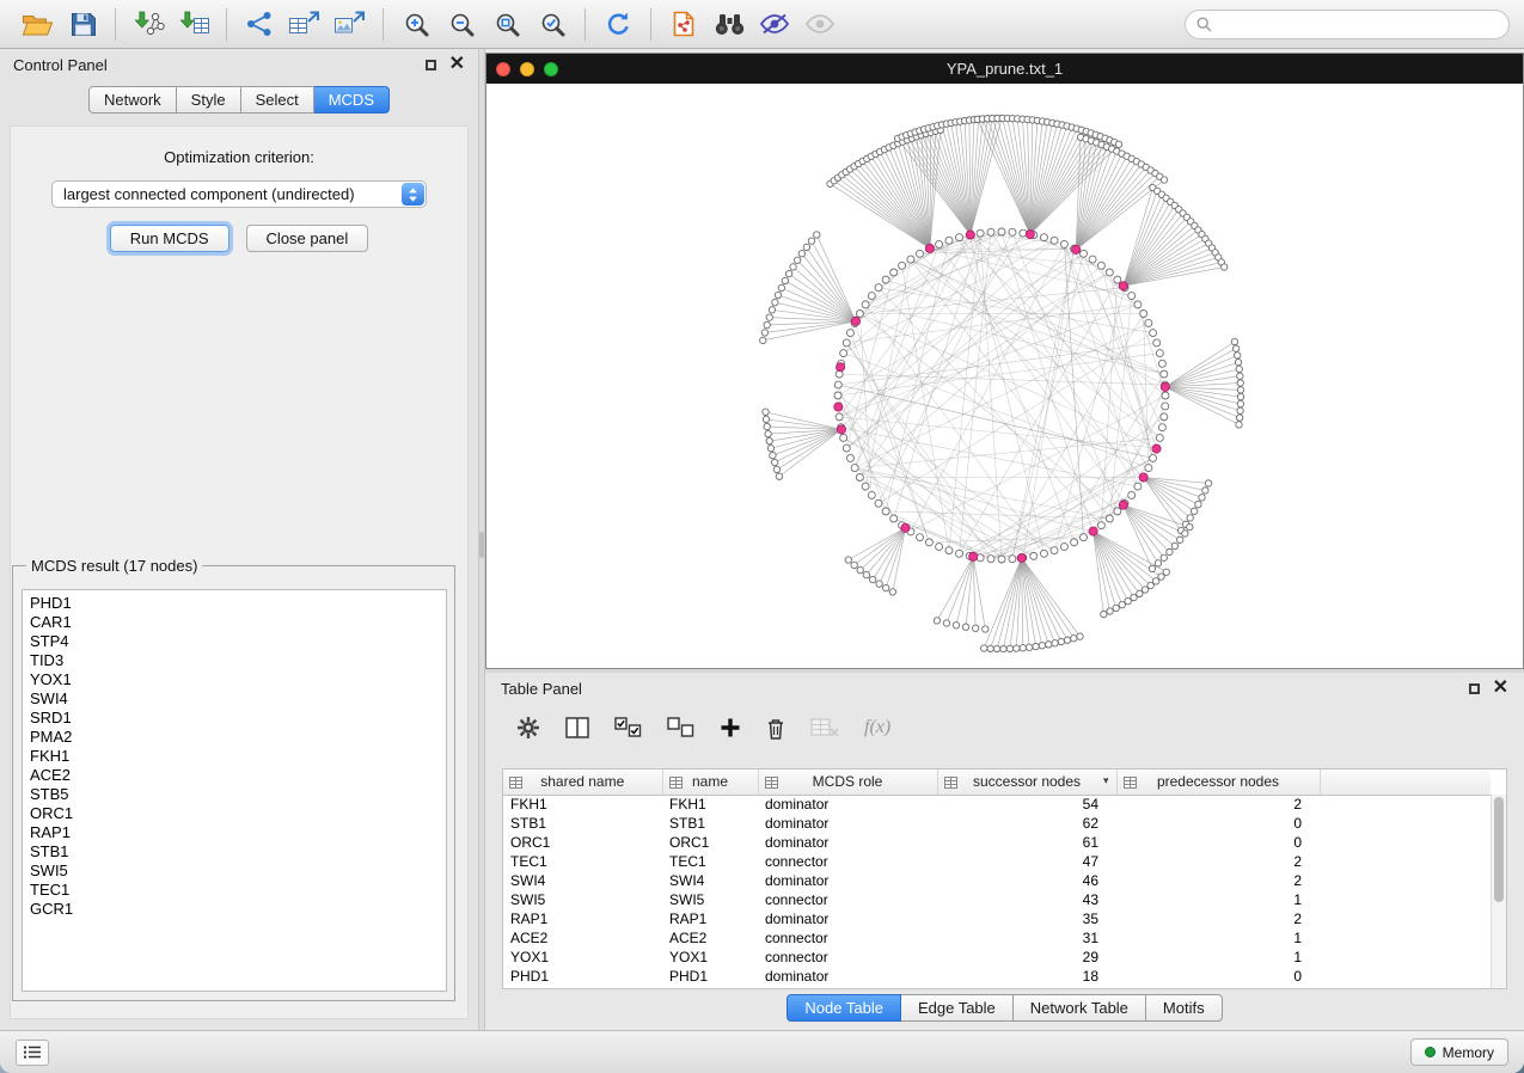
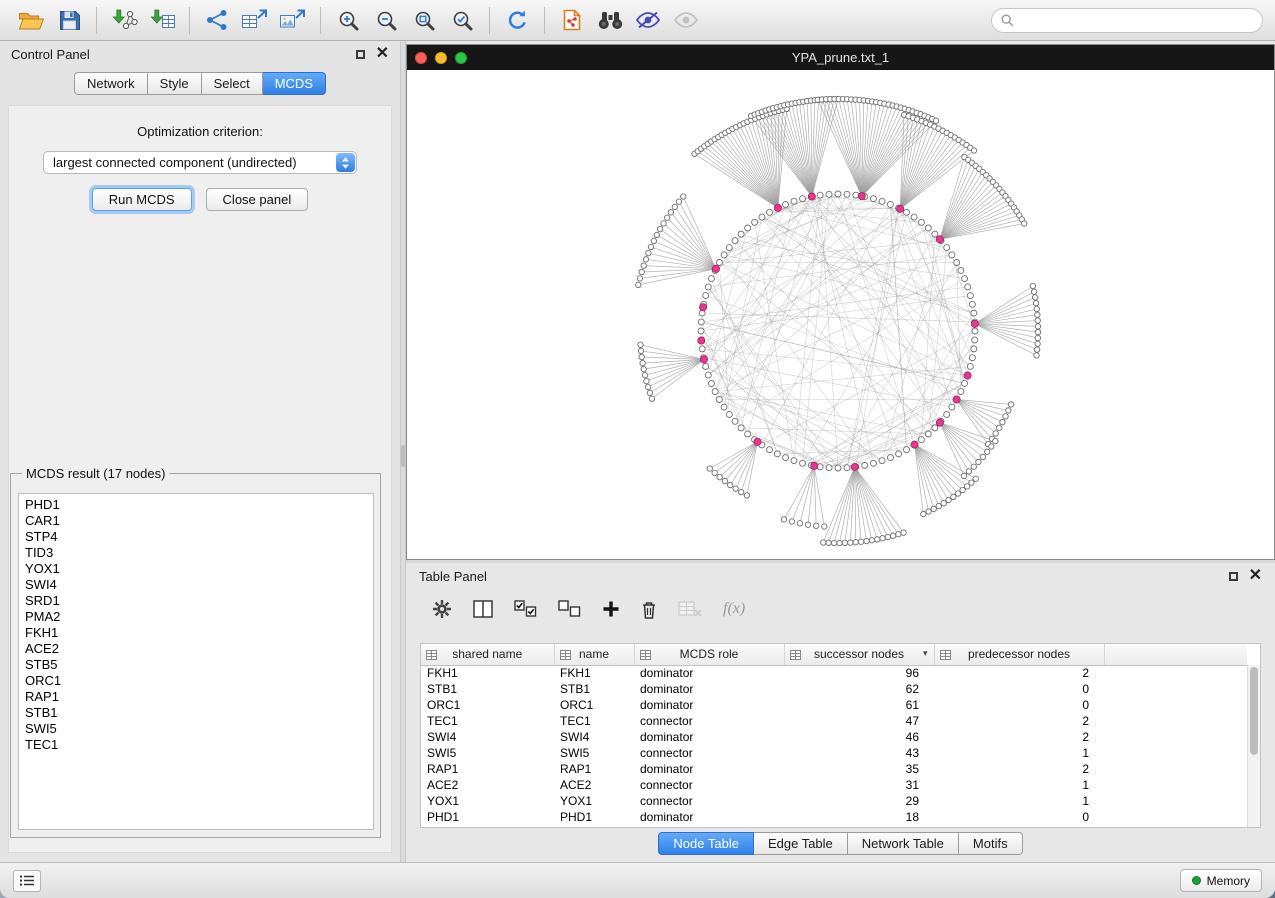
  Control Panel
  ✕
  Network
  Style
  Select
  MCDS
  Optimization criterion:
  largest connected component (undirected)
  Run MCDS
  Close panel
  MCDS result (17 nodes)
  PHD1
  CAR1
  STP4
  TID3
  YOX1
  SWI4
  SRD1
  PMA2
  FKH1
  ACE2
  STB5
  ORC1
  RAP1
  STB1
  SWI5
  TEC1
- GCR1
  YPA_prune.txt_1
  Table Panel
  ✕
  f(x)
  shared name	name	MCDS role	successor nodes ▾	predecessor nodes
- FKH1	FKH1	dominator	54	2
+ FKH1	FKH1	dominator	96	2
  STB1	STB1	dominator	62	0
  ORC1	ORC1	dominator	61	0
  TEC1	TEC1	connector	47	2
  SWI4	SWI4	dominator	46	2
  SWI5	SWI5	connector	43	1
  RAP1	RAP1	dominator	35	2
  ACE2	ACE2	connector	31	1
  YOX1	YOX1	connector	29	1
  PHD1	PHD1	dominator	18	0
  Node Table
  Edge Table
  Network Table
  Motifs
  Memory
